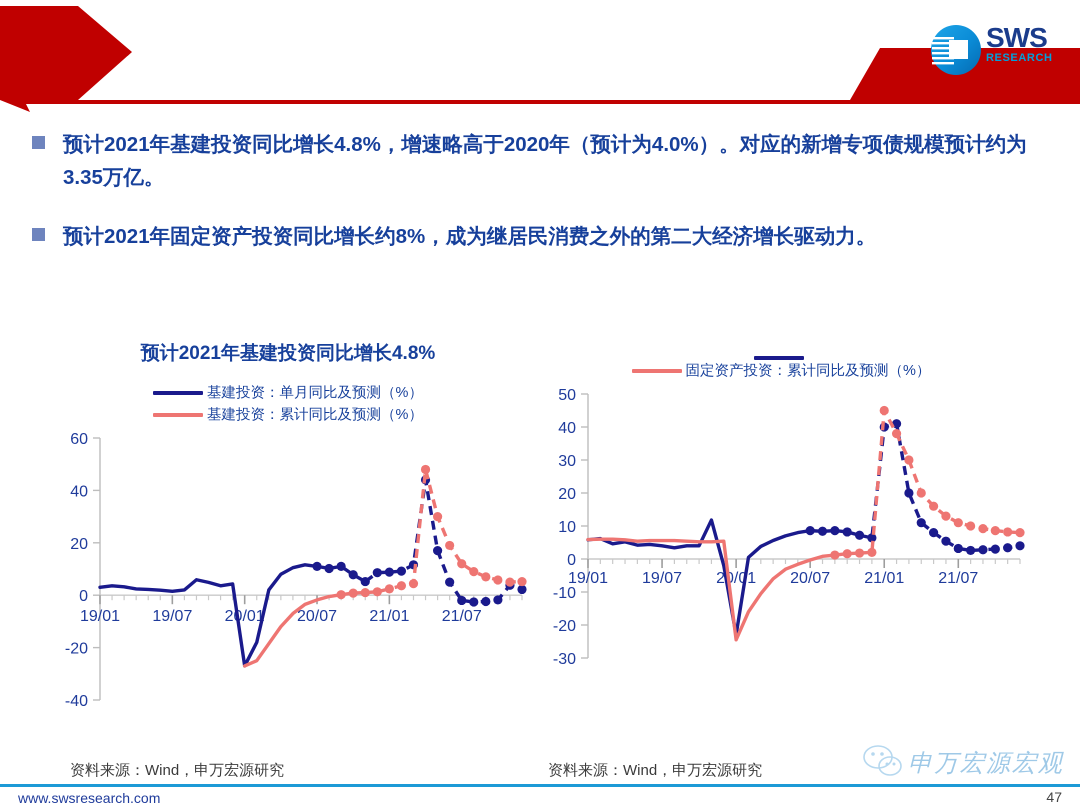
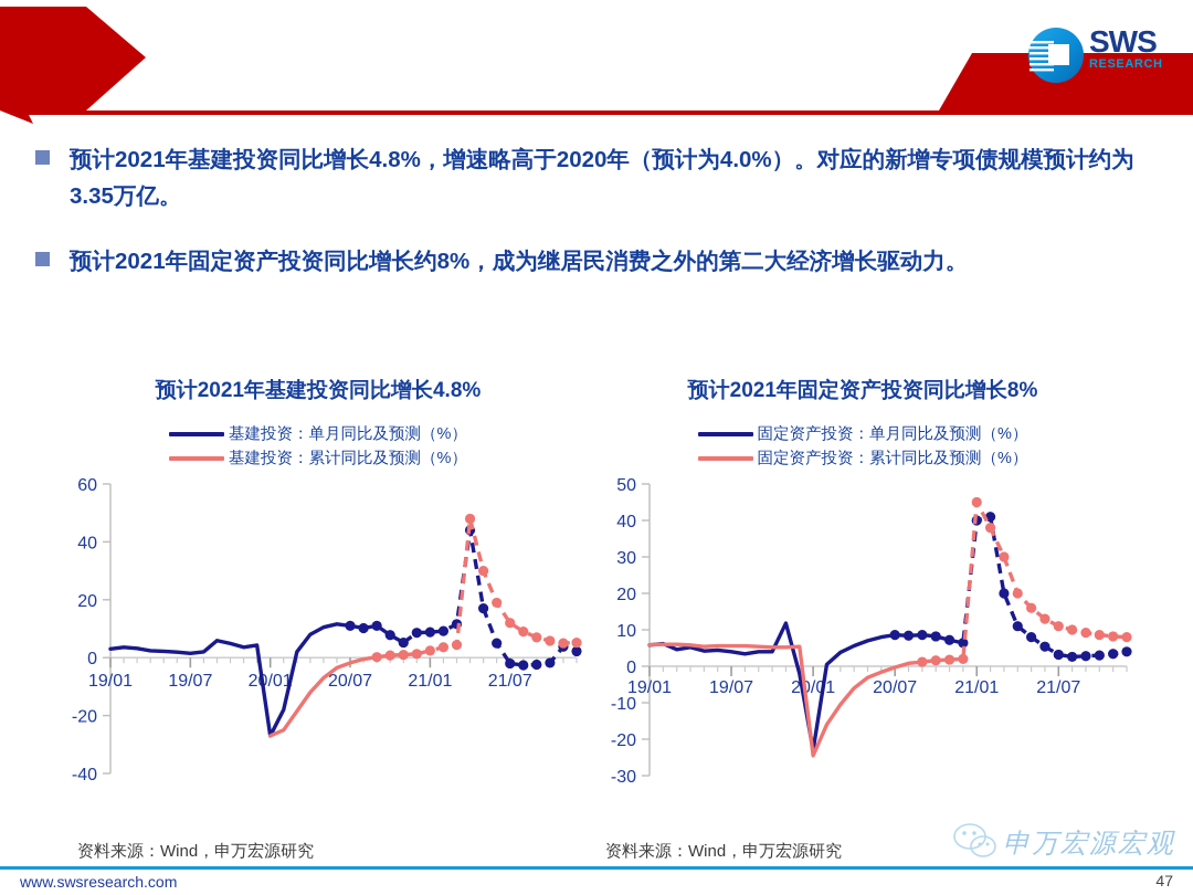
  SWS
  RESEARCH
  预计2021年基建投资同比增长4.8%，增速略高于2020年（预计为4.0%）。对应的新增专项债规模预计约为3.35万亿。
  预计2021年固定资产投资同比增长约8%，成为继居民消费之外的第二大经济增长驱动力。
  预计2021年基建投资同比增长4.8%
  基建投资：单月同比及预测（%）
  基建投资：累计同比及预测（%）
  60
  40
  20
  0
  -20
  -40
  19/01
  19/07
  2/01
  20/07
  21/01
  21/07
  资料来源：Wind，申万宏源研究
+ 预计2021年固定资产投资同比增长8%
+ 固定资产投资：单月同比及预测（%）
  固定资产投资：累计同比及预测（%）
  50
  40
  30
  20
  10
  0
  -10
  -20
  -30
  19/01
  19/07
  2/01
  20/07
  21/01
  21/07
  资料来源：Wind，申万宏源研究
  申万宏源宏观
  www.swsresearch.com
  47
